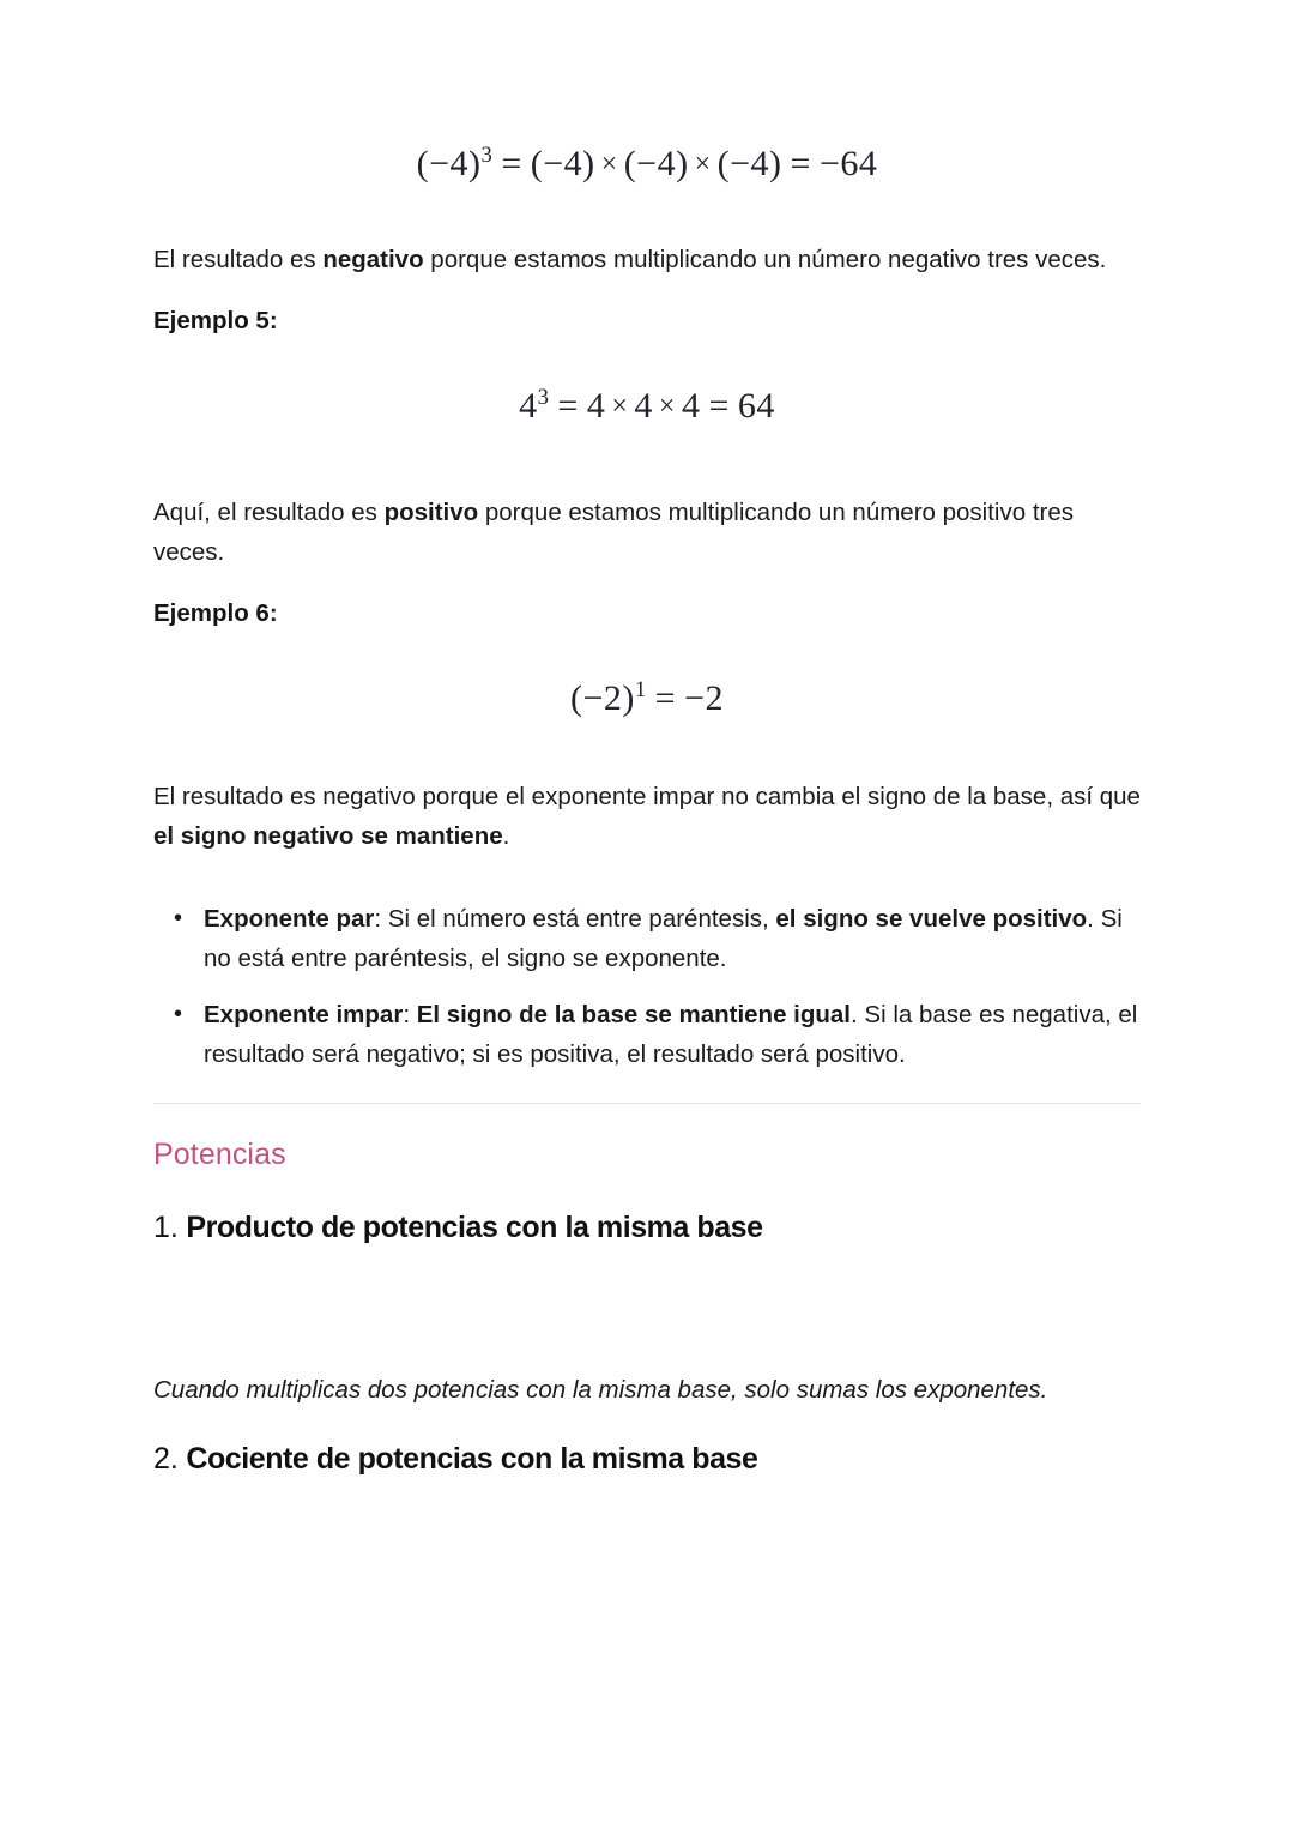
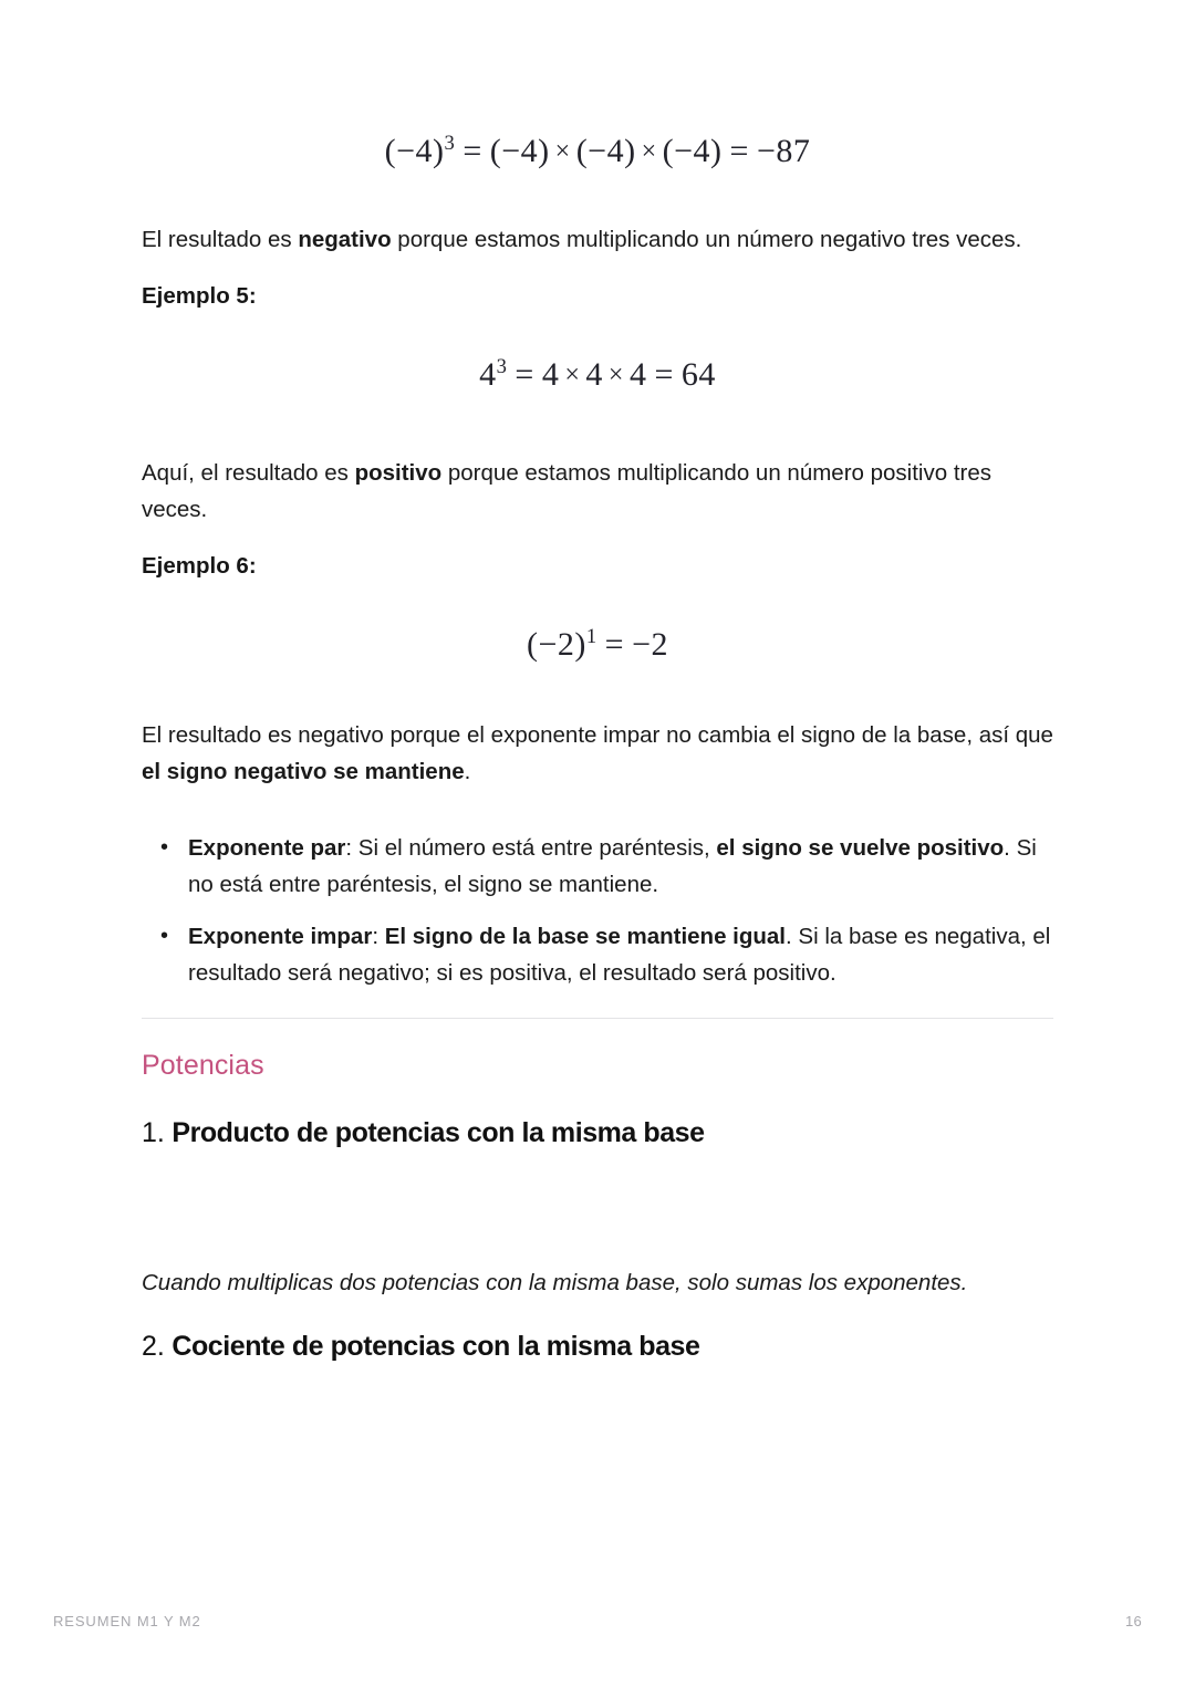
- (−4)3 = (−4) × (−4) × (−4) = −64
+ (−4)3 = (−4) × (−4) × (−4) = −87
  El resultado es negativo porque estamos multiplicando un número negativo tres veces.
  Ejemplo 5:
  43 = 4 × 4 × 4 = 64
  Aquí, el resultado es positivo porque estamos multiplicando un número positivo tres veces.
  Ejemplo 6:
  (−2)1 = −2
  El resultado es negativo porque el exponente impar no cambia el signo de la base, así que el signo negativo se mantiene.
  •
- Exponente par: Si el número está entre paréntesis, el signo se vuelve positivo. Si no está entre paréntesis, el signo se exponente.
+ Exponente par: Si el número está entre paréntesis, el signo se vuelve positivo. Si no está entre paréntesis, el signo se mantiene.
  •
  Exponente impar: El signo de la base se mantiene igual. Si la base es negativa, el resultado será negativo; si es positiva, el resultado será positivo.
  Potencias
  1. Producto de potencias con la misma base
  Cuando multiplicas dos potencias con la misma base, solo sumas los exponentes.
  2. Cociente de potencias con la misma base
+ RESUMEN M1 Y M2
+ 16
